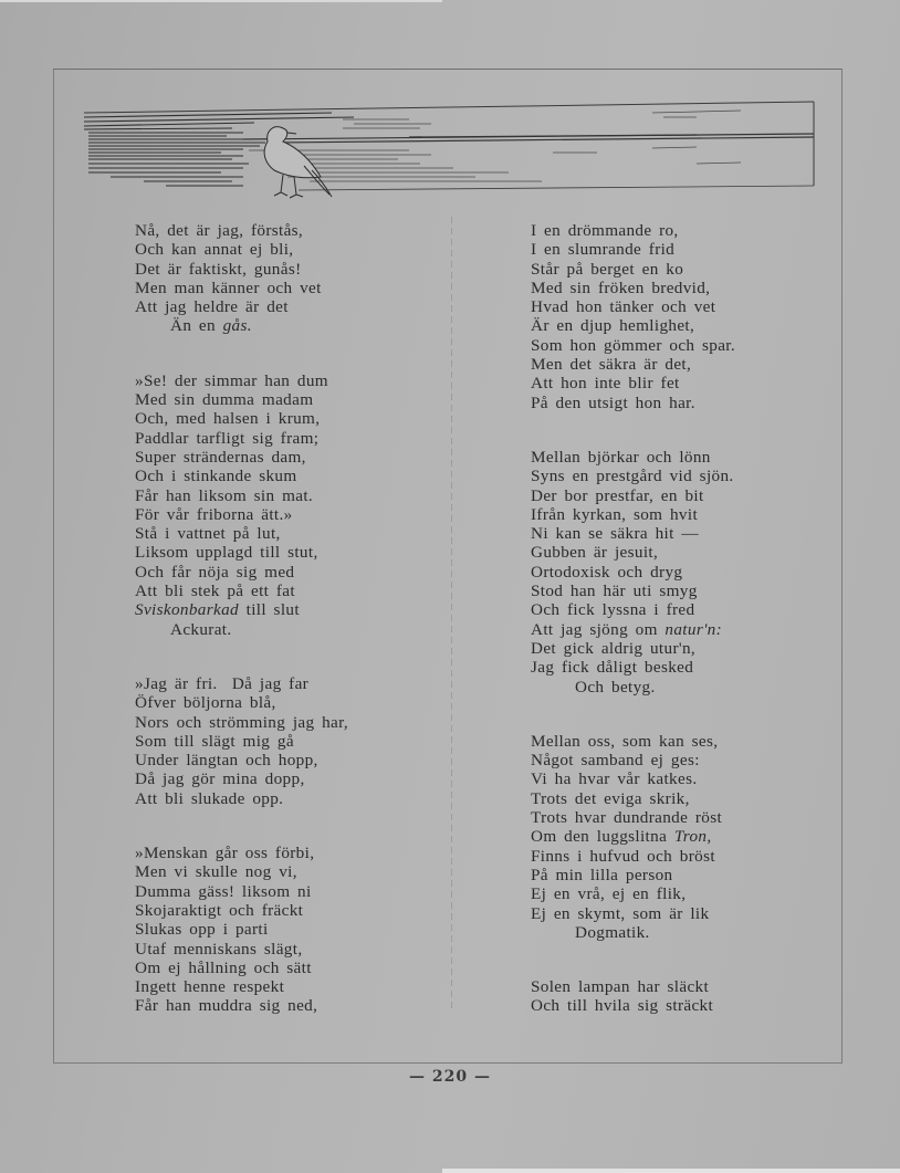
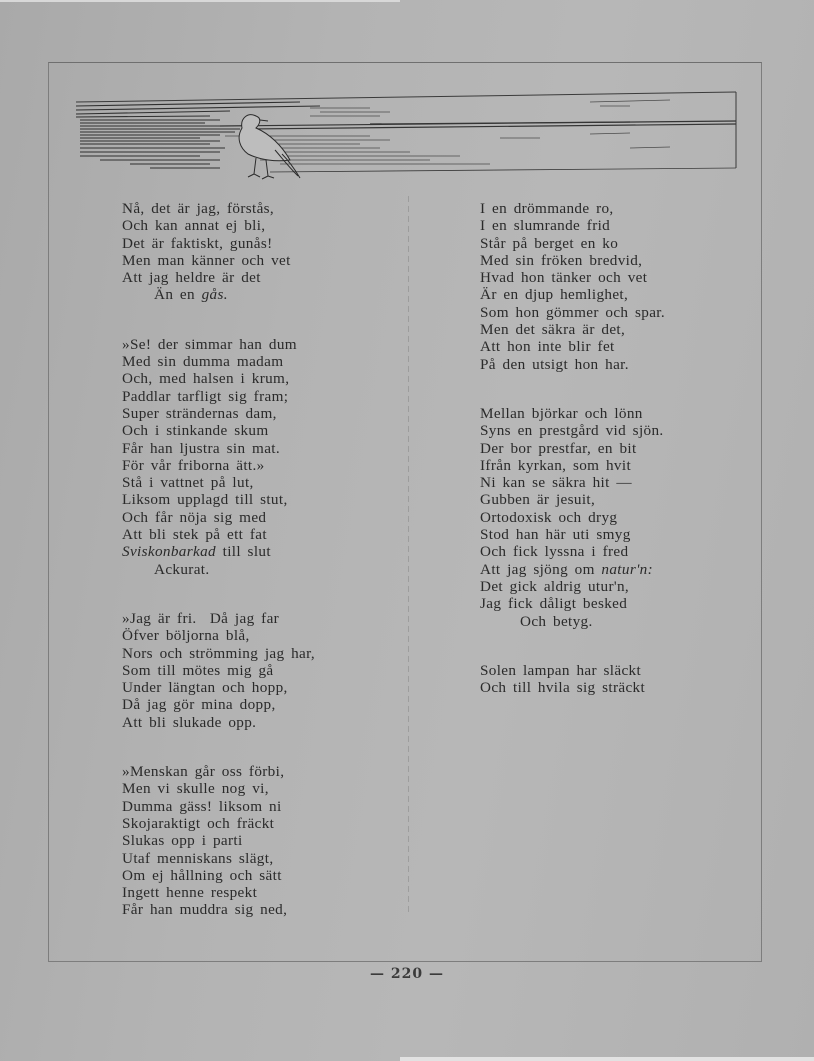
  Nå, det är jag, förstås,
  Och kan annat ej bli,
  Det är faktiskt, gunås!
  Men man känner och vet
  Att jag heldre är det
  Än en gås.
  »Se! der simmar han dum
  Med sin dumma madam
  Och, med halsen i krum,
  Paddlar tarfligt sig fram;
  Super strändernas dam,
  Och i stinkande skum
- Får han liksom sin mat.
+ Får han ljustra sin mat.
  För vår friborna ätt.»
  Stå i vattnet på lut,
  Liksom upplagd till stut,
  Och får nöja sig med
  Att bli stek på ett fat
  Sviskonbarkad till slut
  Ackurat.
  »Jag är fri. Då jag far
  Öfver böljorna blå,
  Nors och strömming jag har,
- Som till slägt mig gå
+ Som till mötes mig gå
  Under längtan och hopp,
  Då jag gör mina dopp,
  Att bli slukade opp.
  »Menskan går oss förbi,
  Men vi skulle nog vi,
  Dumma gäss! liksom ni
  Skojaraktigt och fräckt
  Slukas opp i parti
  Utaf menniskans slägt,
  Om ej hållning och sätt
  Ingett henne respekt
  Får han muddra sig ned,
  I en drömmande ro,
  I en slumrande frid
  Står på berget en ko
  Med sin fröken bredvid,
  Hvad hon tänker och vet
  Är en djup hemlighet,
  Som hon gömmer och spar.
  Men det säkra är det,
  Att hon inte blir fet
  På den utsigt hon har.
  Mellan björkar och lönn
  Syns en prestgård vid sjön.
  Der bor prestfar, en bit
  Ifrån kyrkan, som hvit
  Ni kan se säkra hit —
  Gubben är jesuit,
  Ortodoxisk och dryg
  Stod han här uti smyg
  Och fick lyssna i fred
  Att jag sjöng om natur'n:
  Det gick aldrig utur'n,
  Jag fick dåligt besked
  Och betyg.
- Mellan oss, som kan ses,
- Något samband ej ges:
- Vi ha hvar vår katkes.
- Trots det eviga skrik,
- Trots hvar dundrande röst
- Om den luggslitna Tron,
- Finns i hufvud och bröst
- På min lilla person
- Ej en vrå, ej en flik,
- Ej en skymt, som är lik
- Dogmatik.
  Solen lampan har släckt
  Och till hvila sig sträckt
  — 220 —
